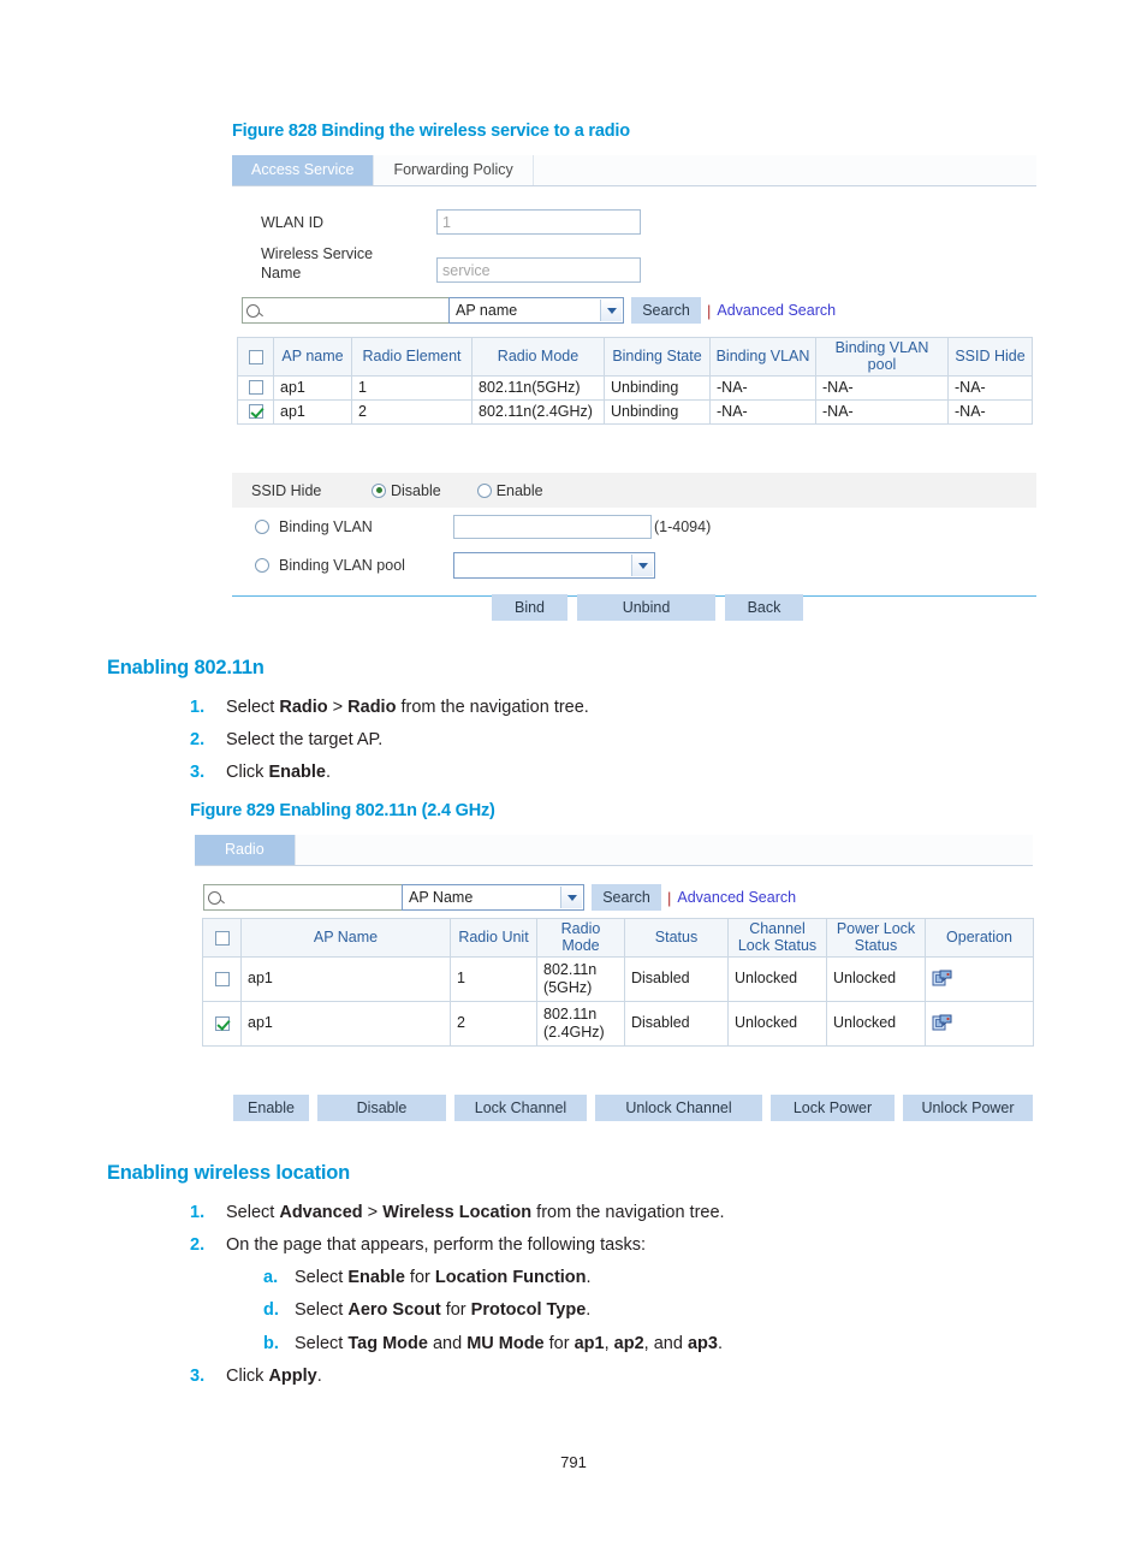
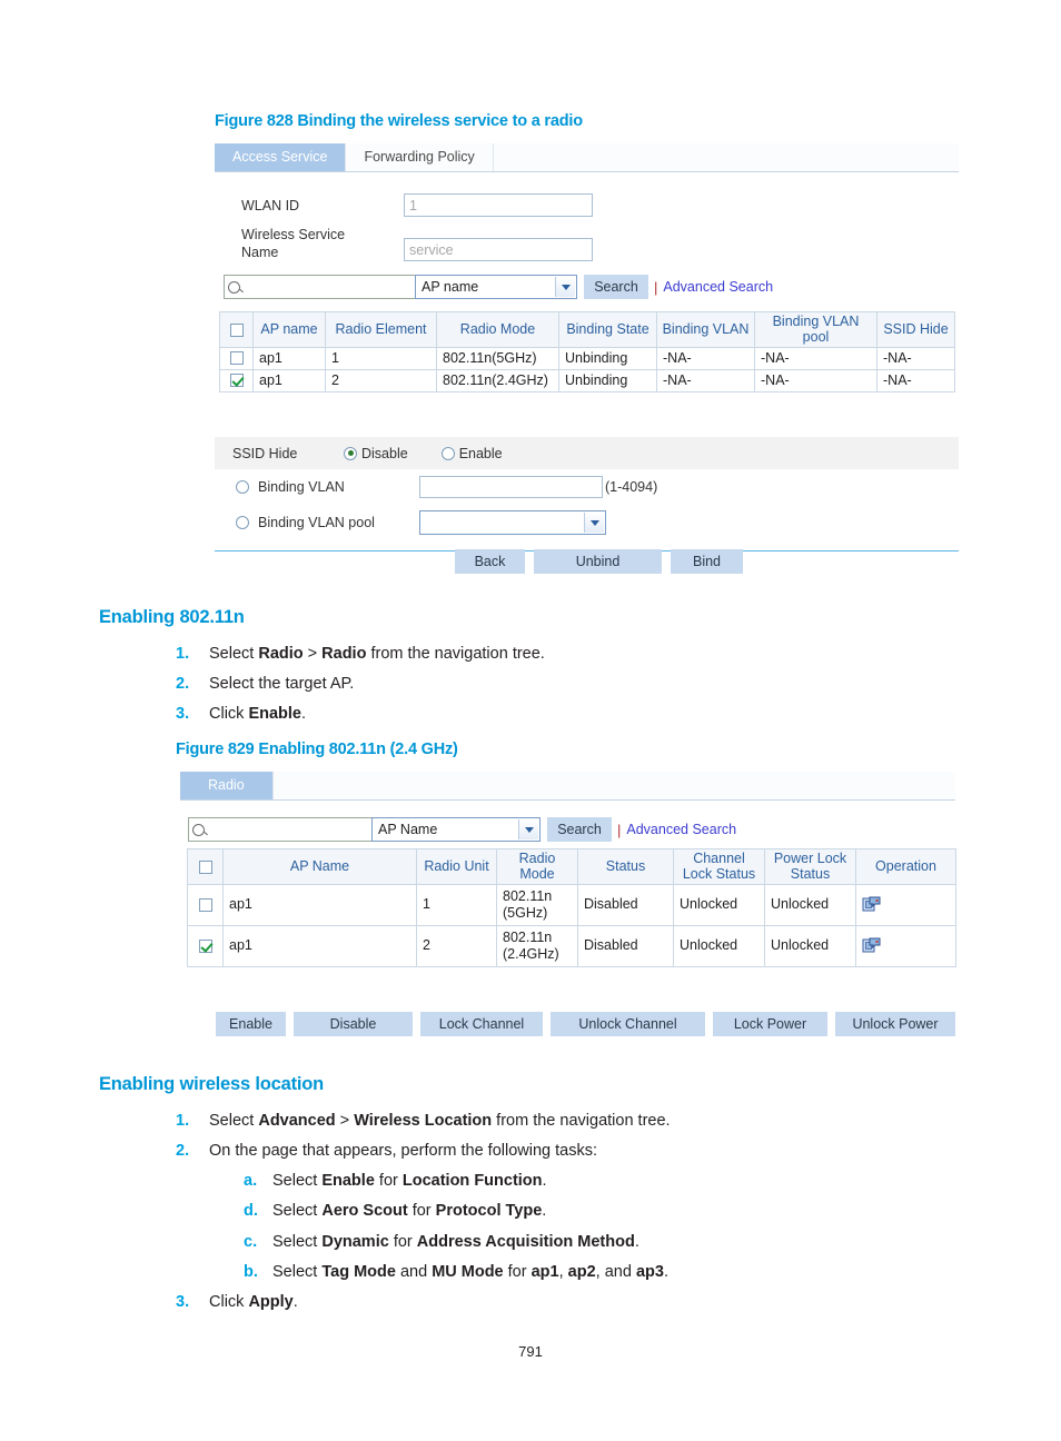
  Figure 828 Binding the wireless service to a radio
  Access Service
  Forwarding Policy
  WLAN ID
  1
  Wireless Service
  Name
  service
  AP name
  Search
  |
  Advanced Search
  	AP name	Radio Element	Radio Mode	Binding State	Binding VLAN	Binding VLAN pool	SSID Hide
  	ap1	1	802.11n(5GHz)	Unbinding	-NA-	-NA-	-NA-
  	ap1	2	802.11n(2.4GHz)	Unbinding	-NA-	-NA-	-NA-
  SSID Hide
  Disable
  Enable
  Binding VLAN
  (1-4094)
  Binding VLAN pool
- Bind
+ Back
  Unbind
- Back
+ Bind
  Enabling 802.11n
  1.
  Select Radio > Radio from the navigation tree.
  2.
  Select the target AP.
  3.
  Click Enable.
  Figure 829 Enabling 802.11n (2.4 GHz)
  Radio
  AP Name
  Search
  |
  Advanced Search
  	AP Name	Radio Unit	Radio Mode	Status	ChannelLock Status	Power LockStatus	Operation
  	ap1	1	802.11n(5GHz)	Disabled	Unlocked	Unlocked
  	ap1	2	802.11n(2.4GHz)	Disabled	Unlocked	Unlocked
  Enable
  Disable
  Lock Channel
  Unlock Channel
  Lock Power
  Unlock Power
  Enabling wireless location
  1.
  Select Advanced > Wireless Location from the navigation tree.
  2.
  On the page that appears, perform the following tasks:
  a.
  Select Enable for Location Function.
  d.
  Select Aero Scout for Protocol Type.
+ c.
+ Select Dynamic for Address Acquisition Method.
  b.
  Select Tag Mode and MU Mode for ap1, ap2, and ap3.
  3.
  Click Apply.
  791
